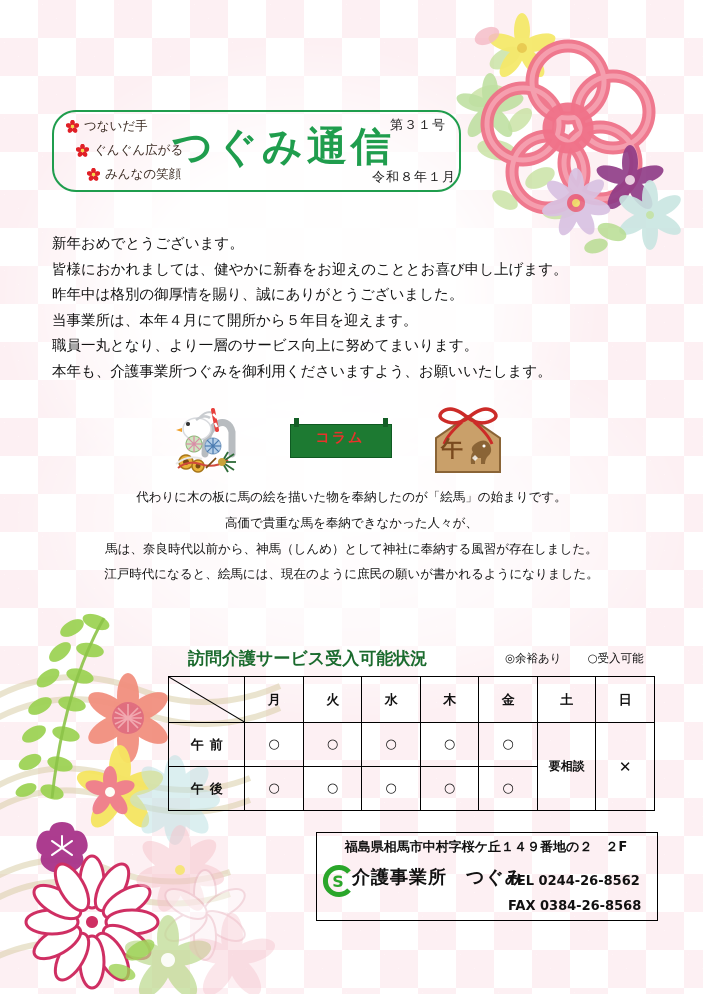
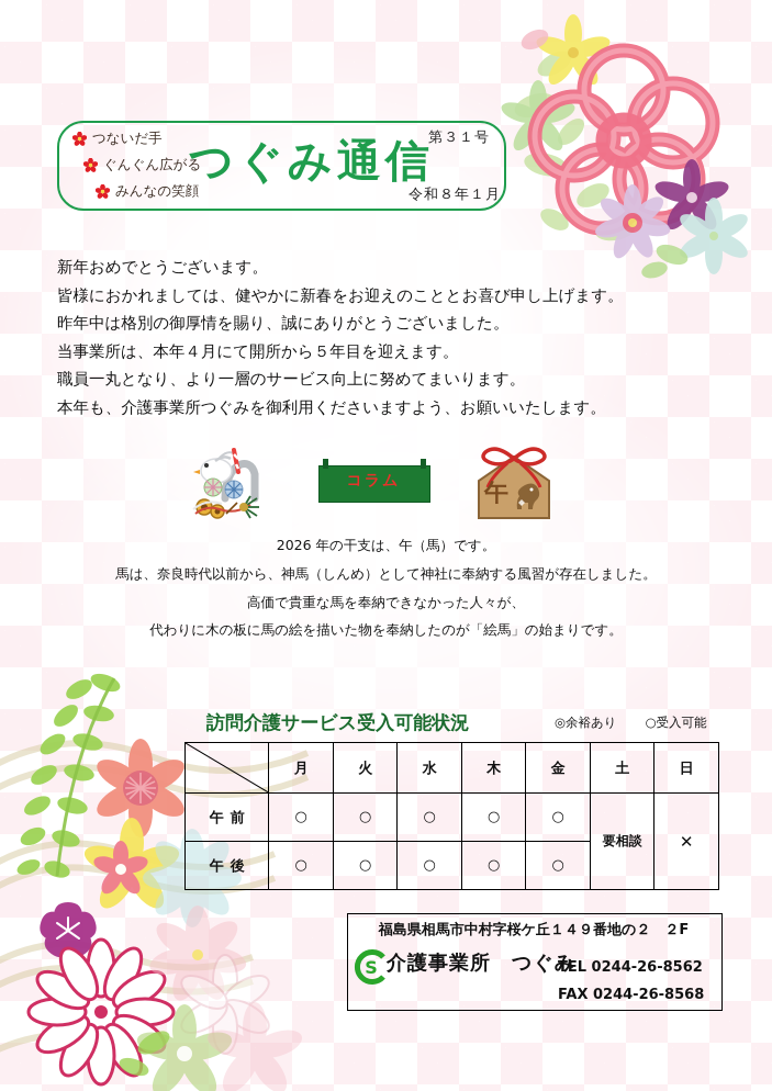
  つないだ手
  ぐんぐん広がる
  みんなの笑顔
  つぐみ通信
  第３１号
  令和８年１月
  新年おめでとうございます。
  皆様におかれましては、健やかに新春をお迎えのこととお喜び申し上げます。
  昨年中は格別の御厚情を賜り、誠にありがとうございました。
  当事業所は、本年４月にて開所から５年目を迎えます。
  職員一丸となり、より一層のサービス向上に努めてまいります。
  本年も、介護事業所つぐみを御利用くださいますよう、お願いいたします。
  午
  コラム
+ 2026 年の干支は、午（馬）です。
- 代わりに木の板に馬の絵を描いた物を奉納したのが「絵馬」の始まりです。
+ 馬は、奈良時代以前から、神馬（しんめ）として神社に奉納する風習が存在しました。
  高価で貴重な馬を奉納できなかった人々が、
- 馬は、奈良時代以前から、神馬（しんめ）として神社に奉納する風習が存在しました。
+ 代わりに木の板に馬の絵を描いた物を奉納したのが「絵馬」の始まりです。
- 江戸時代になると、絵馬には、現在のように庶民の願いが書かれるようになりました。
  訪問介護サービス受入可能状況
  ◎余裕あり
  ○受入可能
  	月	火	水	木	金	土	日
  午前	○	○	○	○	○	要相談	✕
  午後	○	○	○	○	○
  福島県相馬市中村字桜ケ丘１４９番地の２ ２F
  S
  介護事業所 つぐみ
  TEL 0244-26-8562
- FAX 0384-26-8568
+ FAX 0244-26-8568
